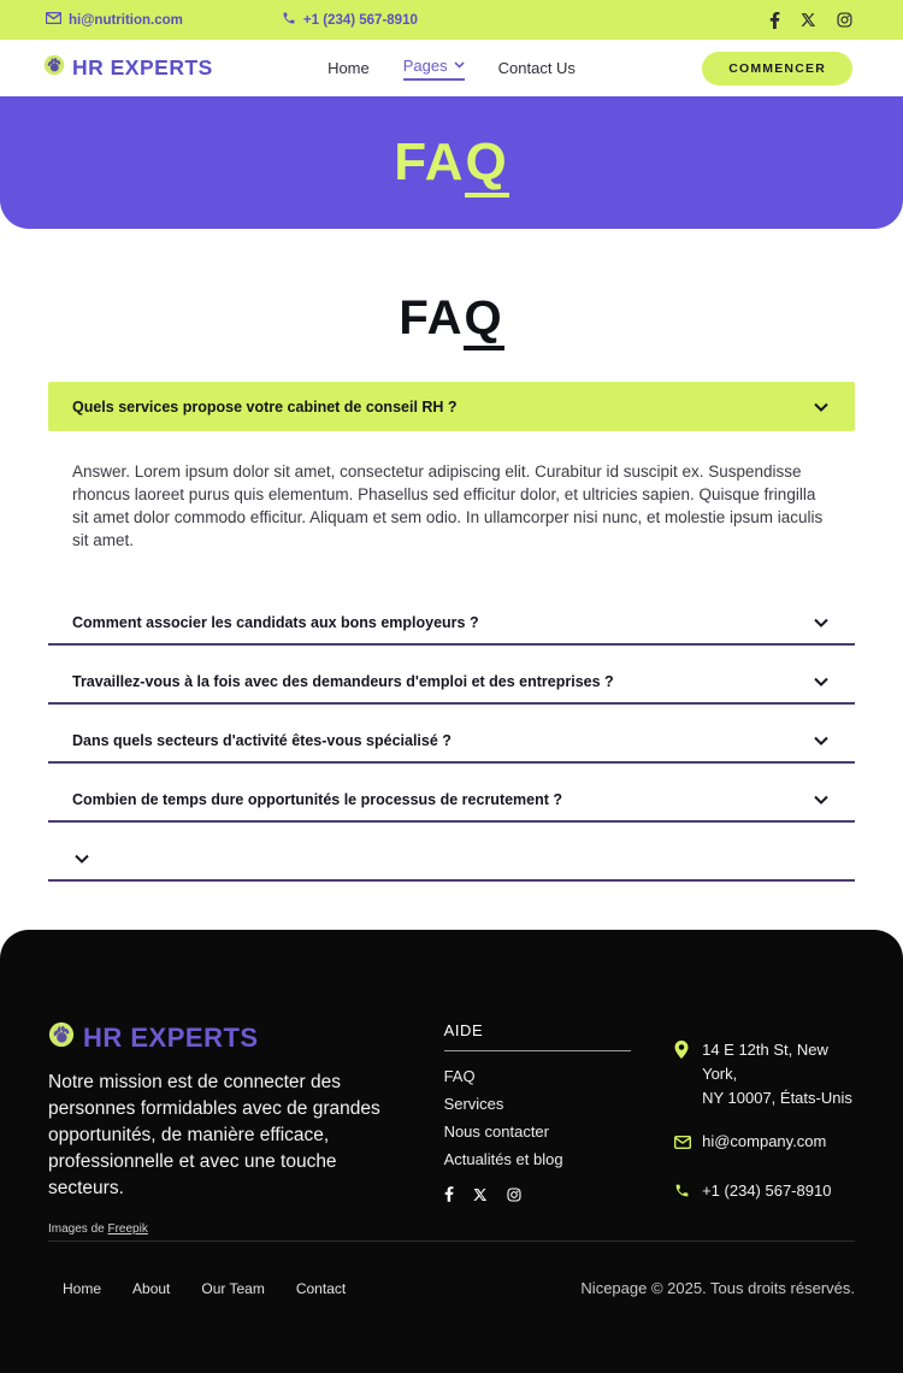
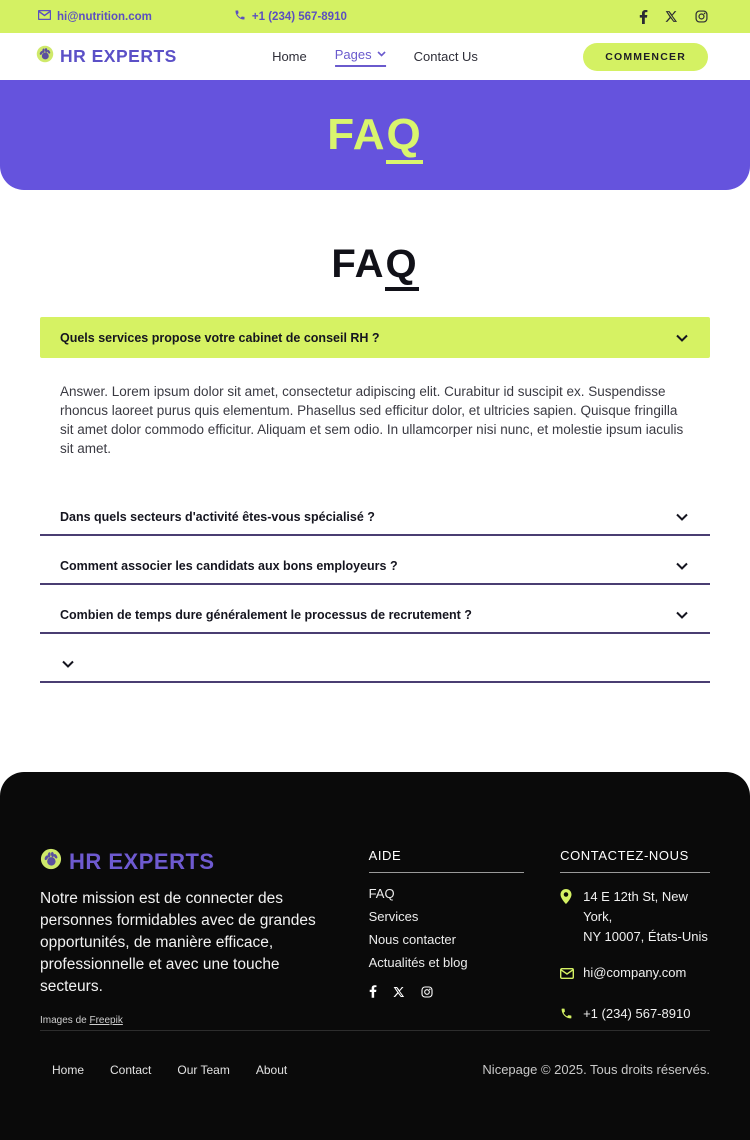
  hi@nutrition.com
  +1 (234) 567-8910
  HR EXPERTS
  Home
  Pages
  Contact Us
  COMMENCER
  FAQ
  FAQ
  Quels services propose votre cabinet de conseil RH ?
  Answer. Lorem ipsum dolor sit amet, consectetur adipiscing elit. Curabitur id suscipit ex. Suspendisse rhoncus laoreet purus quis elementum. Phasellus sed efficitur dolor, et ultricies sapien. Quisque fringilla sit amet dolor commodo efficitur. Aliquam et sem odio. In ullamcorper nisi nunc, et molestie ipsum iaculis sit amet.
- Comment associer les candidats aux bons employeurs ?
+ Dans quels secteurs d'activité êtes-vous spécialisé ?
- Travaillez-vous à la fois avec des demandeurs d'emploi et des entreprises ?
- Dans quels secteurs d'activité êtes-vous spécialisé ?
+ Comment associer les candidats aux bons employeurs ?
- Combien de temps dure opportunités le processus de recrutement ?
+ Combien de temps dure généralement le processus de recrutement ?
  HR EXPERTS
  Notre mission est de connecter des personnes formidables avec de grandes opportunités, de manière efficace, professionnelle et avec une touche secteurs.
  Images de Freepik
  AIDE
  FAQ
  Services
  Nous contacter
  Actualités et blog
+ CONTACTEZ-NOUS
  14 E 12th St, New York,
  NY 10007, États-Unis
  hi@company.com
  +1 (234) 567-8910
  Home
- About
+ Contact
  Our Team
- Contact
+ About
  Nicepage © 2025. Tous droits réservés.
